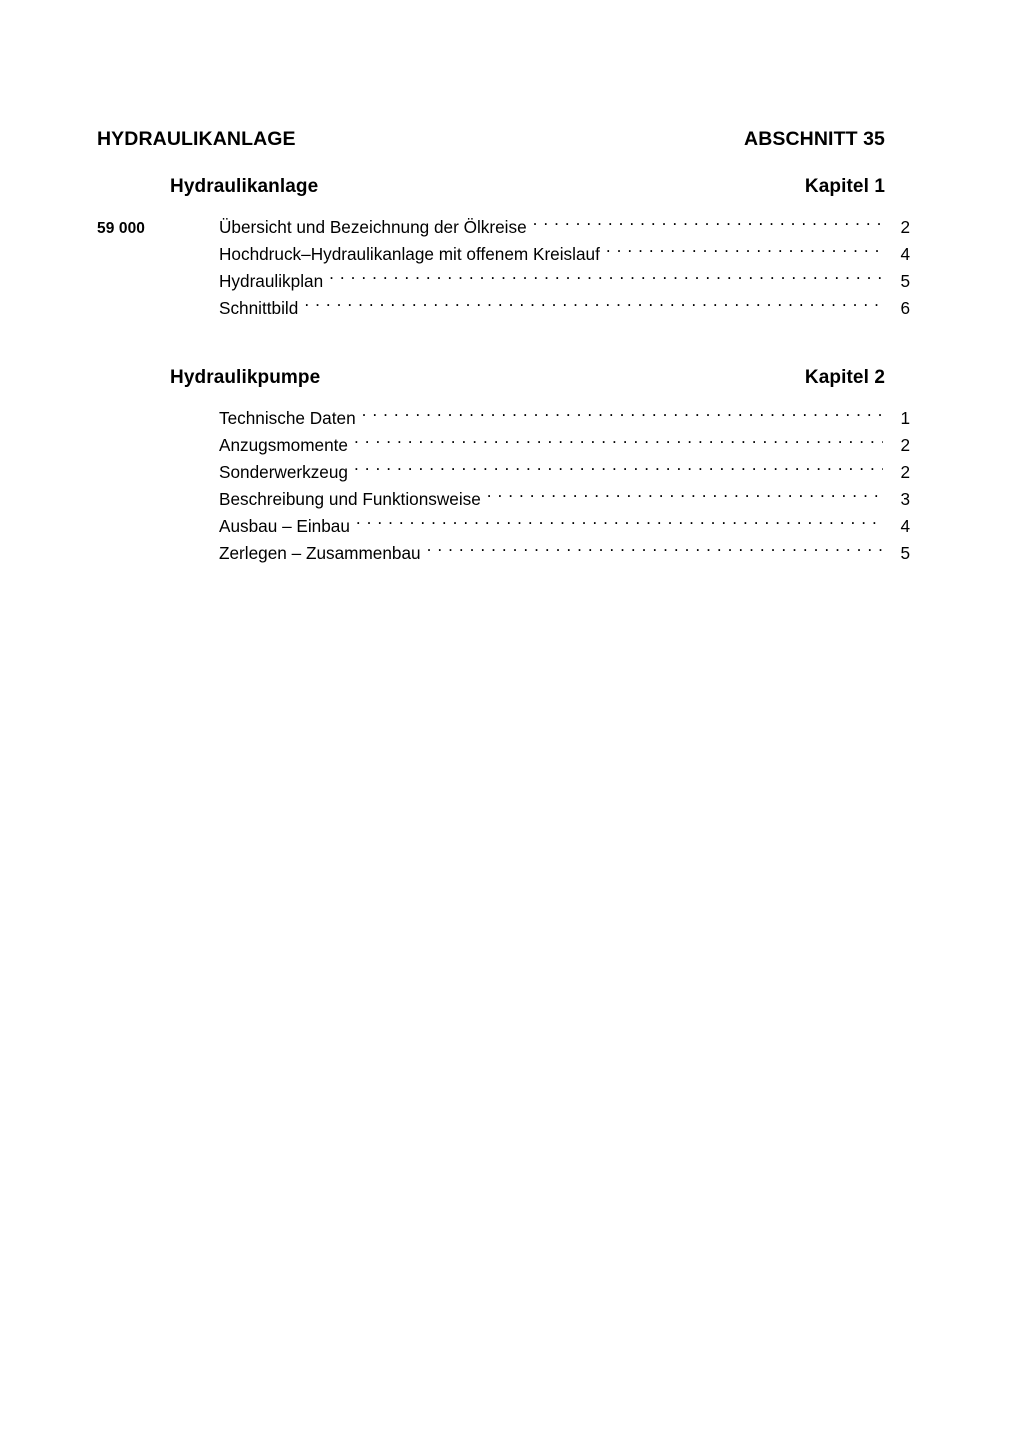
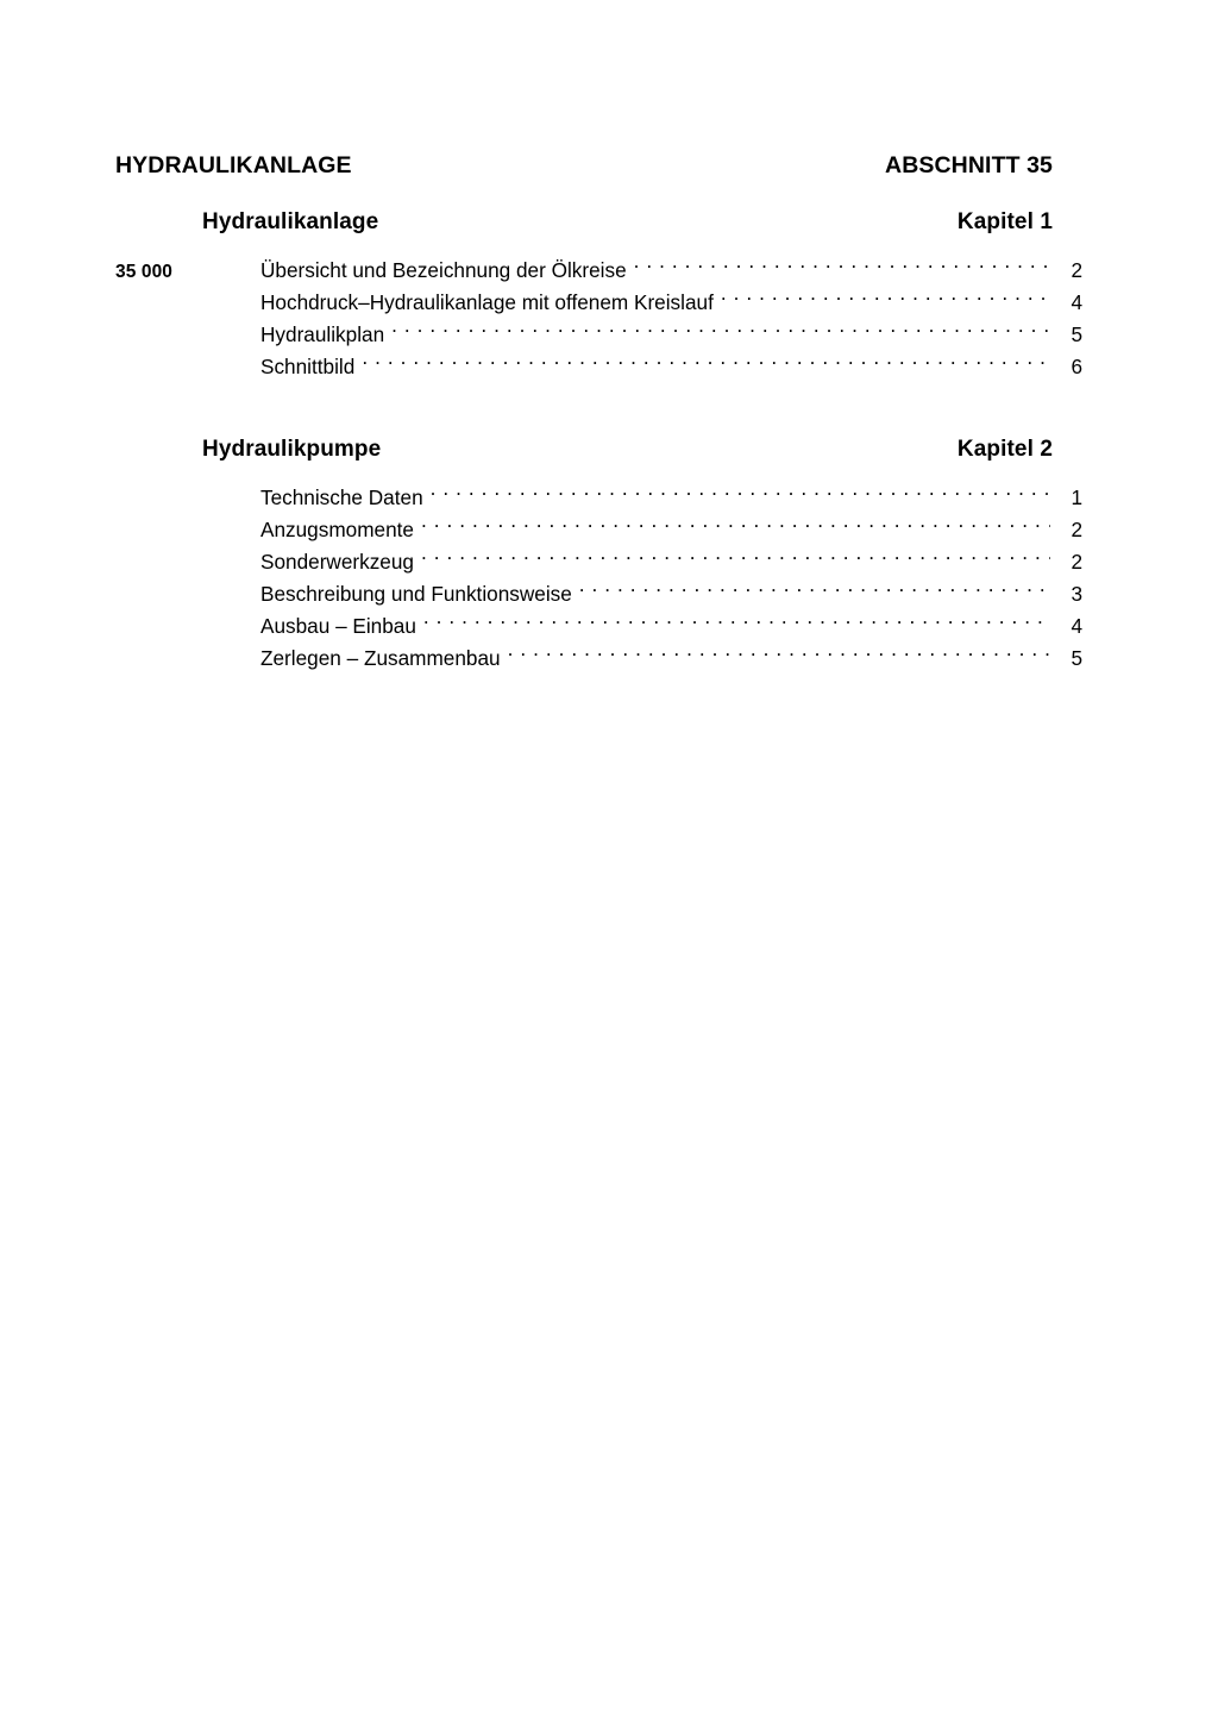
  HYDRAULIKANLAGE
  ABSCHNITT 35
  Hydraulikanlage
  Kapitel 1
- 59 000
+ 35 000
  Übersicht und Bezeichnung der Ölkreise
  2
  Hochdruck–Hydraulikanlage mit offenem Kreislauf
  4
  Hydraulikplan
  5
  Schnittbild
  6
  Hydraulikpumpe
  Kapitel 2
  Technische Daten
  1
  Anzugsmomente
  2
  Sonderwerkzeug
  2
  Beschreibung und Funktionsweise
  3
  Ausbau – Einbau
  4
  Zerlegen – Zusammenbau
  5
